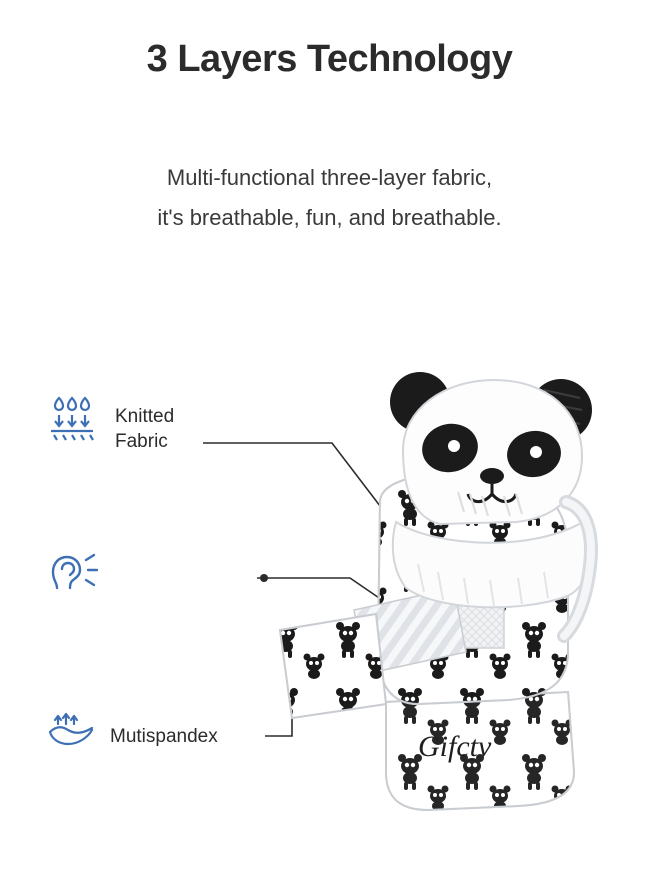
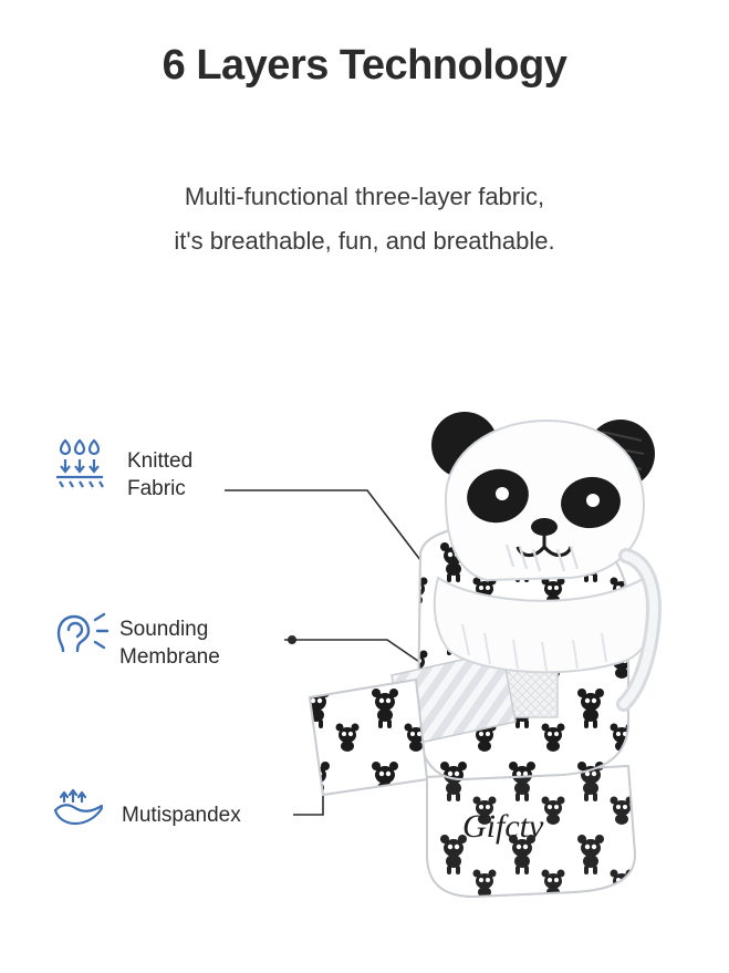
- 3 Layers Technology
+ 6 Layers Technology
  Multi-functional three-layer fabric,
  it's breathable, fun, and breathable.
  Knitted
  Fabric
+ Sounding
+ Membrane
  Mutispandex
  Gifctv
